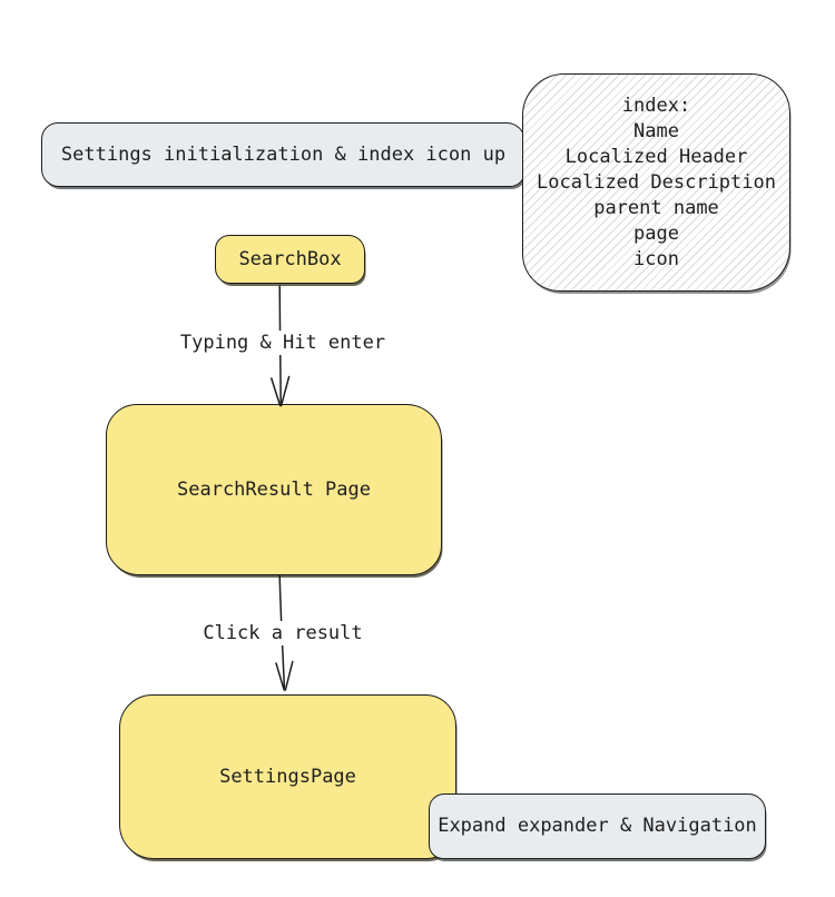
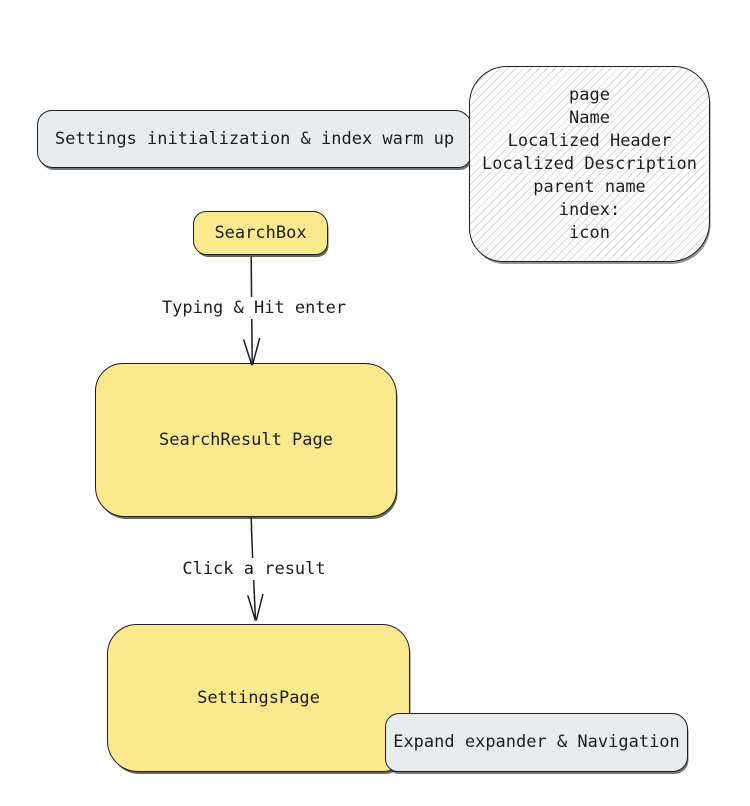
- Settings initialization & index icon up
+ Settings initialization & index warm up
- index:
+ page
  Name
  Localized Header
  Localized Description
  parent name
- page
+ index:
  icon
  SearchBox
  Typing & Hit enter
  SearchResult Page
  Click a result
  SettingsPage
  Expand expander & Navigation
